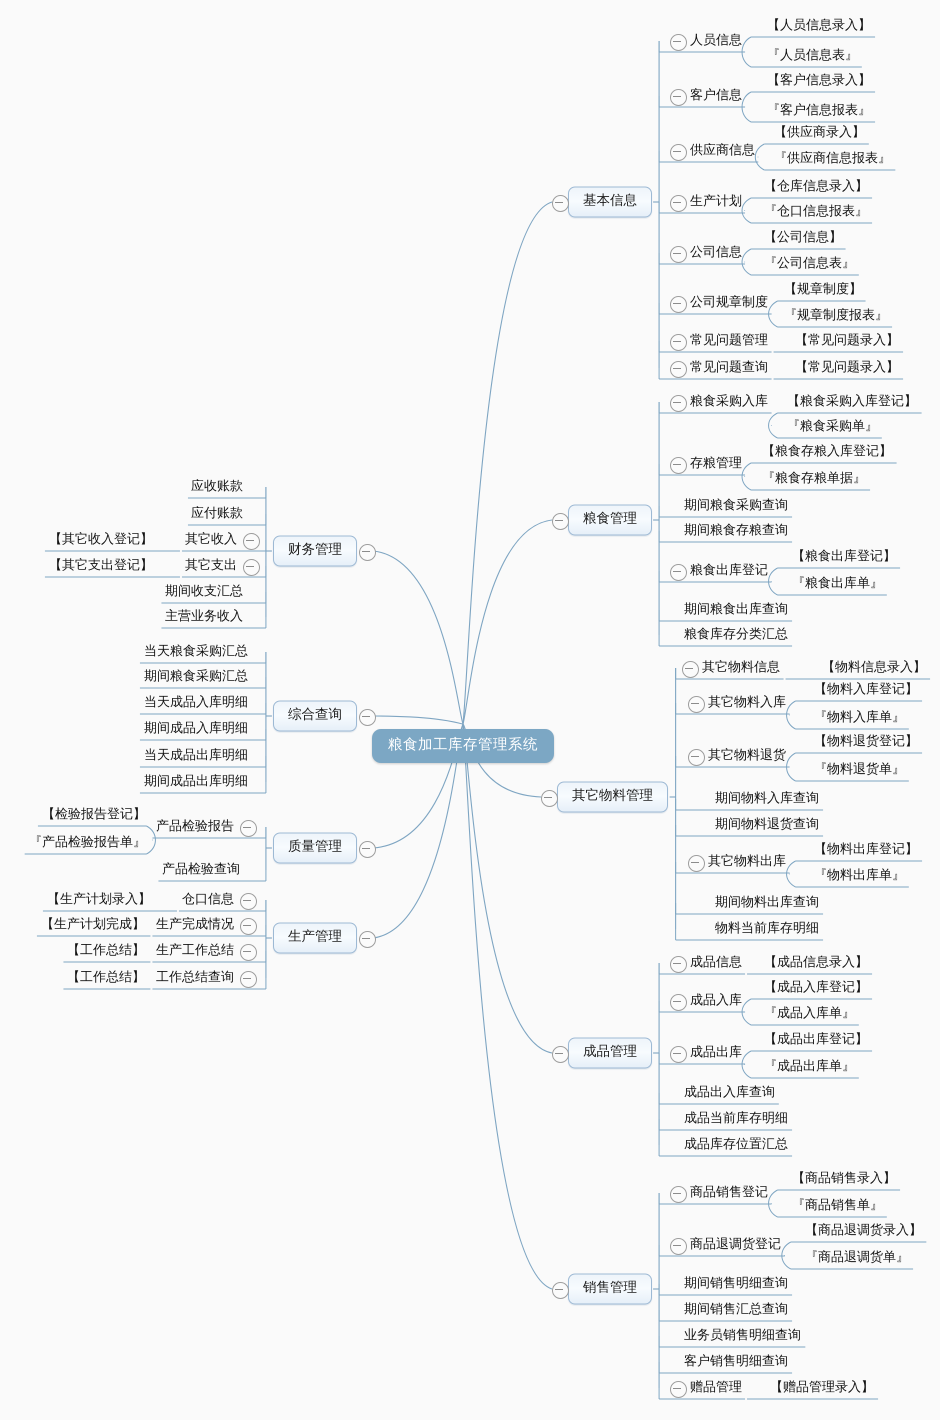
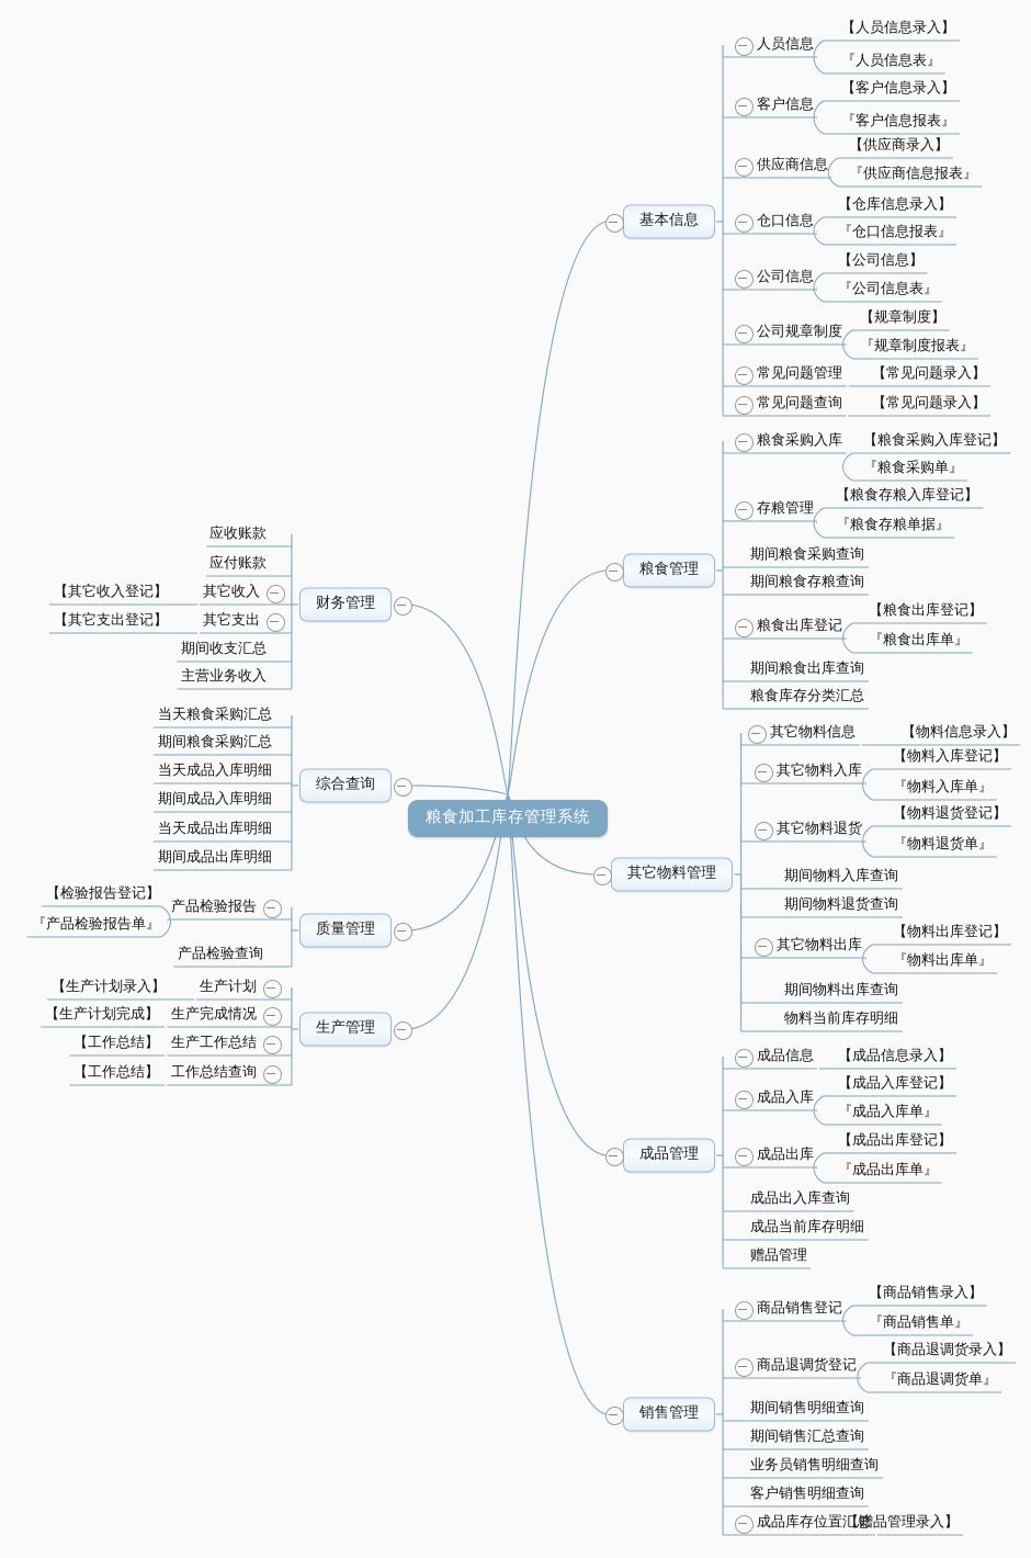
  粮食加工库存管理系统
  基本信息
  人员信息
  【人员信息录入】
  『人员信息表』
  客户信息
  【客户信息录入】
  『客户信息报表』
  供应商信息
  【供应商录入】
  『供应商信息报表』
- 生产计划
+ 仓口信息
  【仓库信息录入】
  『仓口信息报表』
  公司信息
  【公司信息】
  『公司信息表』
  公司规章制度
  【规章制度】
  『规章制度报表』
  常见问题管理
  【常见问题录入】
  常见问题查询
  【常见问题录入】
  粮食管理
  粮食采购入库
  【粮食采购入库登记】
  『粮食采购单』
  存粮管理
  【粮食存粮入库登记】
  『粮食存粮单据』
  期间粮食采购查询
  期间粮食存粮查询
  粮食出库登记
  【粮食出库登记】
  『粮食出库单』
  期间粮食出库查询
  粮食库存分类汇总
  其它物料管理
  其它物料信息
  【物料信息录入】
  其它物料入库
  【物料入库登记】
  『物料入库单』
  其它物料退货
  【物料退货登记】
  『物料退货单』
  期间物料入库查询
  期间物料退货查询
  其它物料出库
  【物料出库登记】
  『物料出库单』
  期间物料出库查询
  物料当前库存明细
  成品管理
  成品信息
  【成品信息录入】
  成品入库
  【成品入库登记】
  『成品入库单』
  成品出库
  【成品出库登记】
  『成品出库单』
  成品出入库查询
  成品当前库存明细
- 成品库存位置汇总
+ 赠品管理
  销售管理
  商品销售登记
  【商品销售录入】
  『商品销售单』
  商品退调货登记
  【商品退调货录入】
  『商品退调货单』
  期间销售明细查询
  期间销售汇总查询
  业务员销售明细查询
  客户销售明细查询
- 赠品管理
+ 成品库存位置汇总
  【赠品管理录入】
  财务管理
  应收账款
  应付账款
  其它收入
  【其它收入登记】
  其它支出
  【其它支出登记】
  期间收支汇总
  主营业务收入
  综合查询
  当天粮食采购汇总
  期间粮食采购汇总
  当天成品入库明细
  期间成品入库明细
  当天成品出库明细
  期间成品出库明细
  质量管理
  产品检验报告
  【检验报告登记】
  『产品检验报告单』
  产品检验查询
  生产管理
- 仓口信息
+ 生产计划
  【生产计划录入】
  生产完成情况
  【生产计划完成】
  生产工作总结
  【工作总结】
  工作总结查询
  【工作总结】
